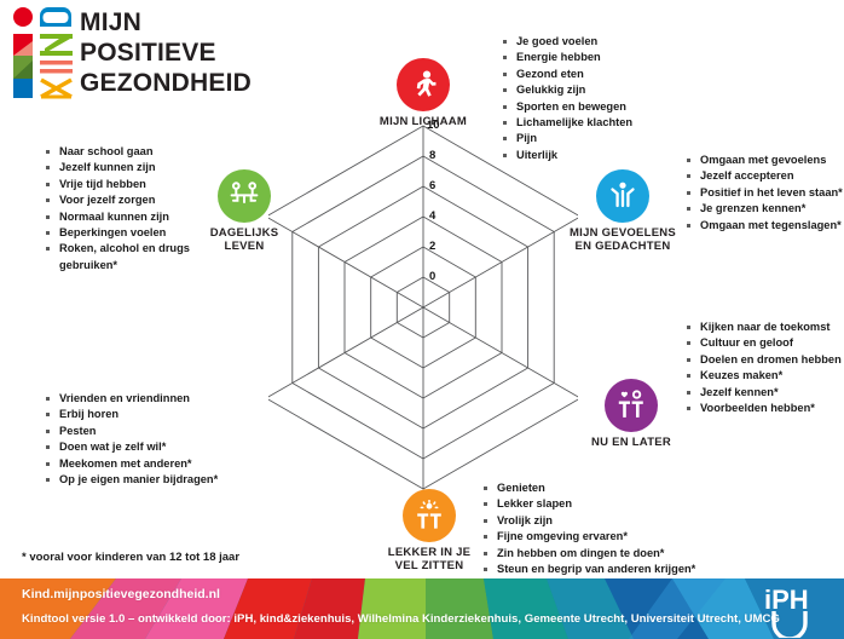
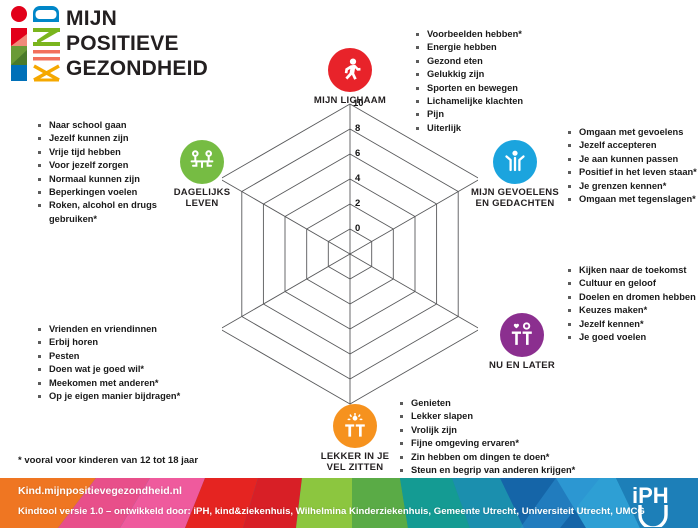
  MIJN
  POSITIEVE
  GEZONDHEID
  10
  8
  6
  4
  2
  0
  MIJN LICHAAM
  MIJN GEVOELENS
  EN GEDACHTEN
  NU EN LATER
  LEKKER IN JE
  VEL ZITTEN
  DAGELIJKS
  LEVEN
- Je goed voelen
+ Voorbeelden hebben*
  Energie hebben
  Gezond eten
  Gelukkig zijn
  Sporten en bewegen
  Lichamelijke klachten
  Pijn
  Uiterlijk
  Omgaan met gevoelens
  Jezelf accepteren
+ Je aan kunnen passen
  Positief in het leven staan*
  Je grenzen kennen*
  Omgaan met tegenslagen*
  Kijken naar de toekomst
  Cultuur en geloof
  Doelen en dromen hebben
  Keuzes maken*
  Jezelf kennen*
- Voorbeelden hebben*
+ Je goed voelen
  Genieten
  Lekker slapen
  Vrolijk zijn
  Fijne omgeving ervaren*
  Zin hebben om dingen te doen*
  Steun en begrip van anderen krijgen*
  Vrienden en vriendinnen
  Erbij horen
  Pesten
- Doen wat je zelf wil*
+ Doen wat je goed wil*
  Meekomen met anderen*
  Op je eigen manier bijdragen*
  Naar school gaan
  Jezelf kunnen zijn
  Vrije tijd hebben
  Voor jezelf zorgen
  Normaal kunnen zijn
  Beperkingen voelen
  Roken, alcohol en drugs
  gebruiken*
  * vooral voor kinderen van 12 tot 18 jaar
  Kind.mijnpositievegezondheid.nl
  Kindtool versie 1.0 – ontwikkeld door: iPH, kind&ziekenhuis, Wilhelmina Kinderziekenhuis, Gemeente Utrecht, Universiteit Utrecht, UMC
  iPH
